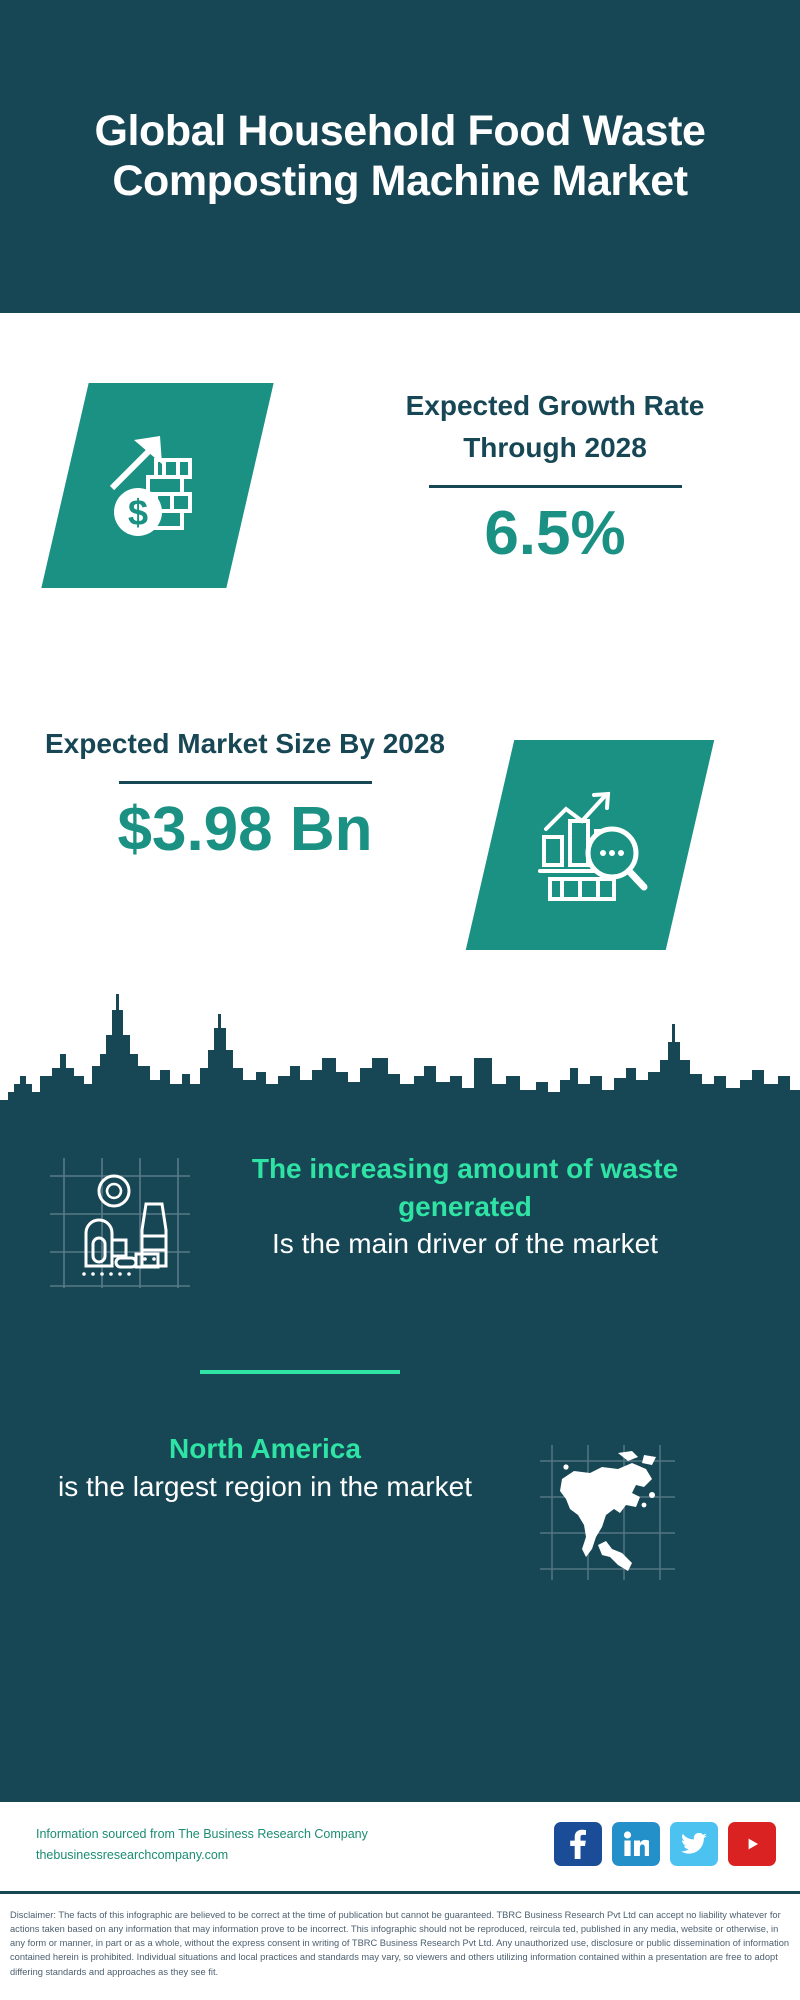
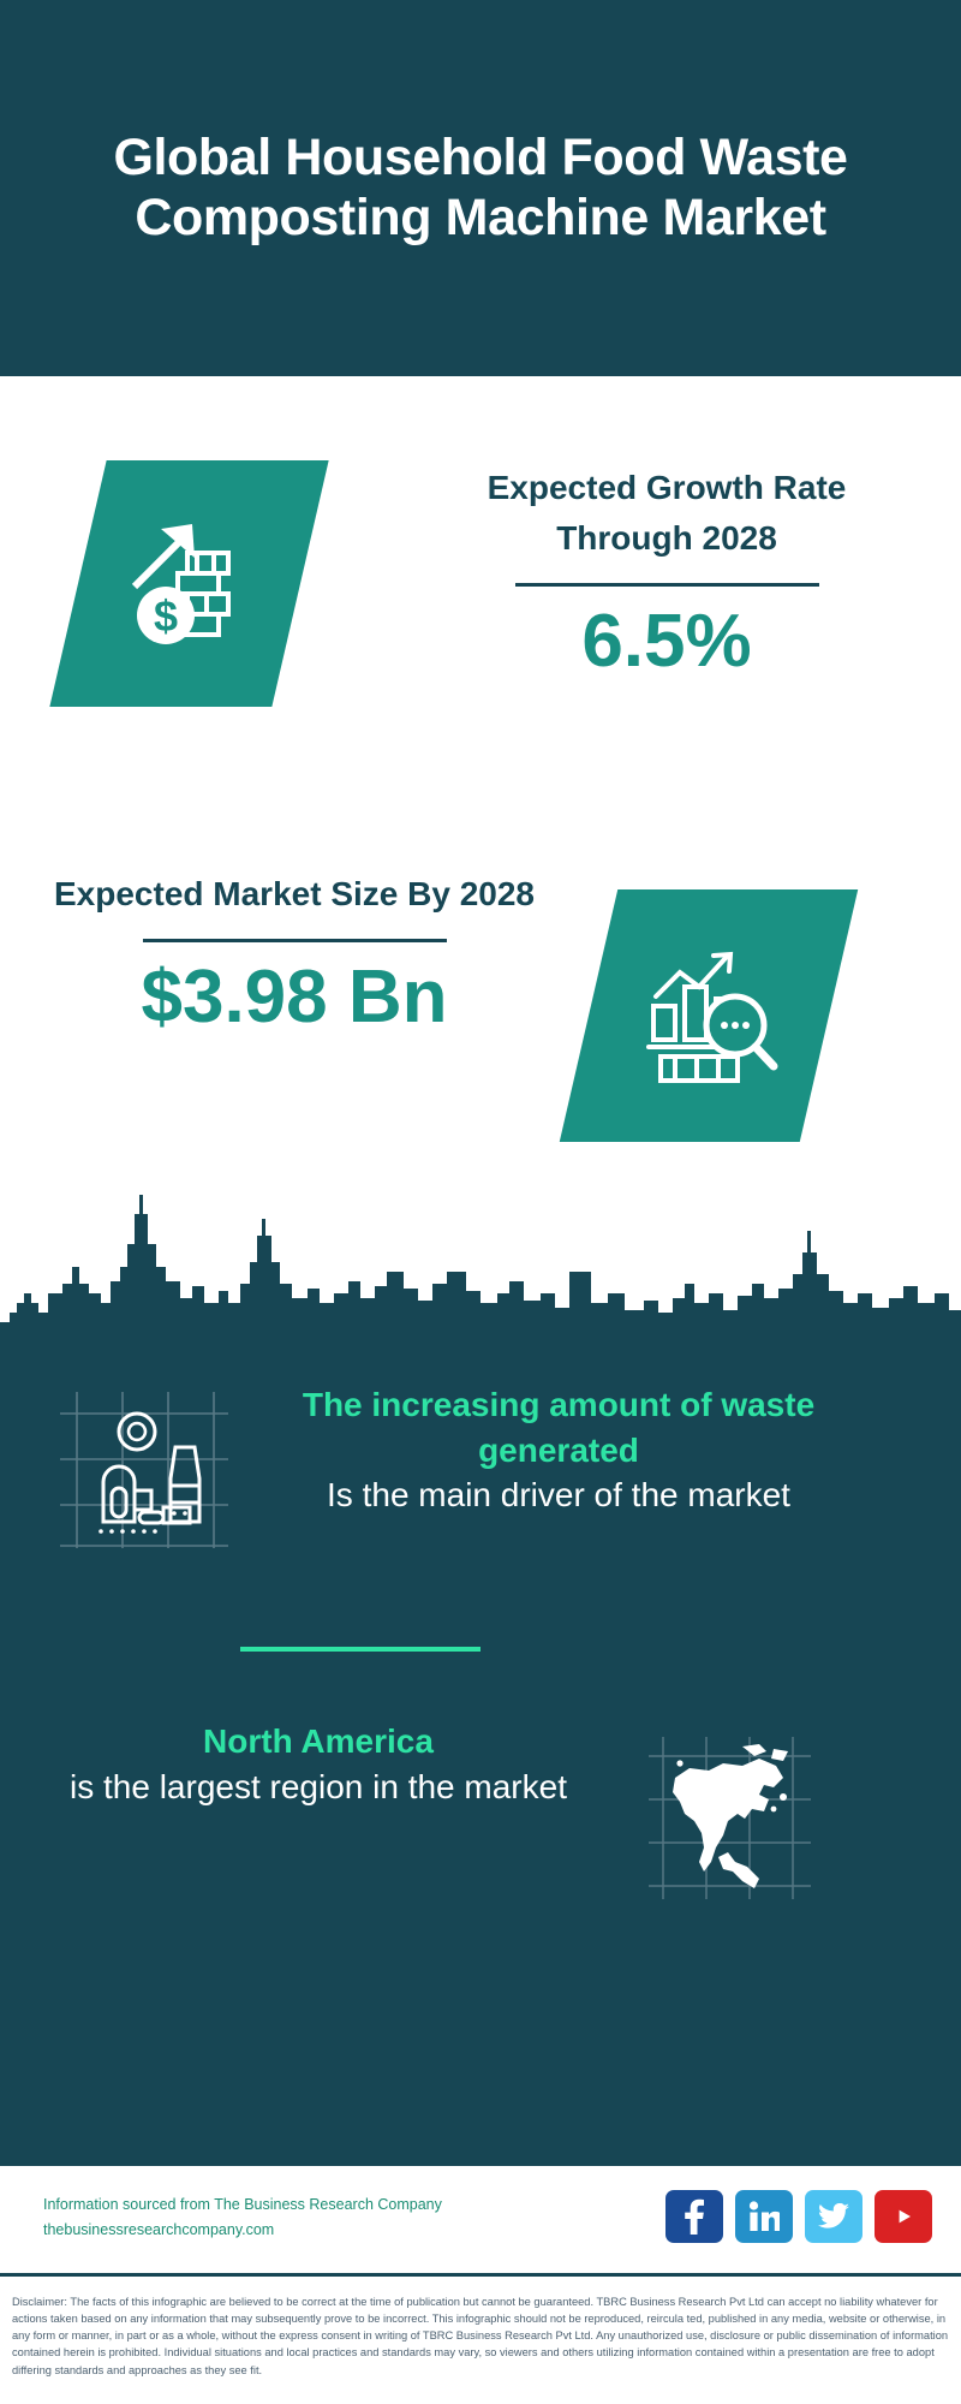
  Global Household Food Waste Composting Machine Market
  Expected Growth Rate Through 2028
  6.5%
  Expected Market Size By 2028
  $3.98 Bn
  The increasing amount of waste generated
  Is the main driver of the market
  North America
  is the largest region in the market
  Information sourced from The Business Research Company
  thebusinessresearchcompany.com
- Disclaimer: The facts of this infographic are believed to be correct at the time of publication but cannot be guaranteed. TBRC Business Research Pvt Ltd can accept no liability whatever for actions taken based on any information that may information prove to be incorrect. This infographic should not be reproduced, reircula ted, published in any media, website or otherwise, in any form or manner, in part or as a whole, without the express consent in writing of TBRC Business Research Pvt Ltd. Any unauthorized use, disclosure or public dissemination of information contained herein is prohibited. Individual situations and local practices and standards may vary, so viewers and others utilizing information contained within a presentation are free to adopt differing standards and approaches as they see fit.
+ Disclaimer: The facts of this infographic are believed to be correct at the time of publication but cannot be guaranteed. TBRC Business Research Pvt Ltd can accept no liability whatever for actions taken based on any information that may subsequently prove to be incorrect. This infographic should not be reproduced, reircula ted, published in any media, website or otherwise, in any form or manner, in part or as a whole, without the express consent in writing of TBRC Business Research Pvt Ltd. Any unauthorized use, disclosure or public dissemination of information contained herein is prohibited. Individual situations and local practices and standards may vary, so viewers and others utilizing information contained within a presentation are free to adopt differing standards and approaches as they see fit.
